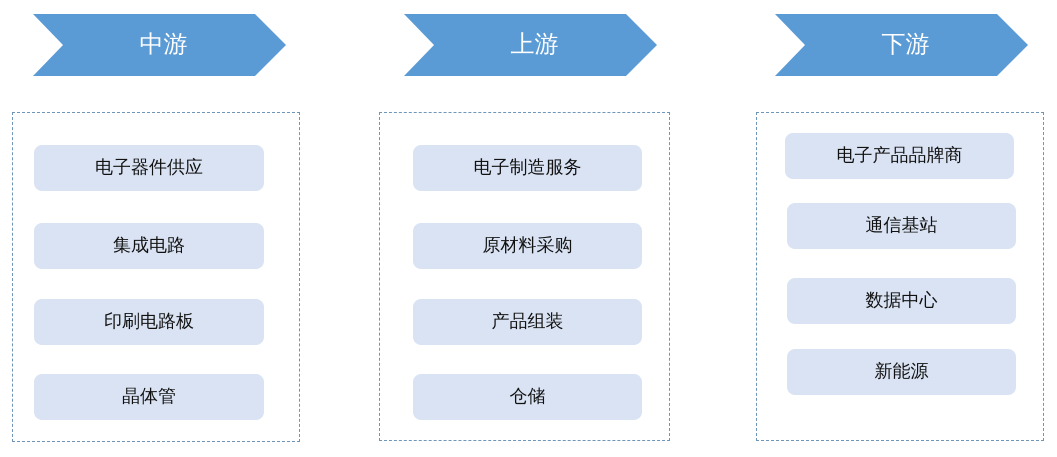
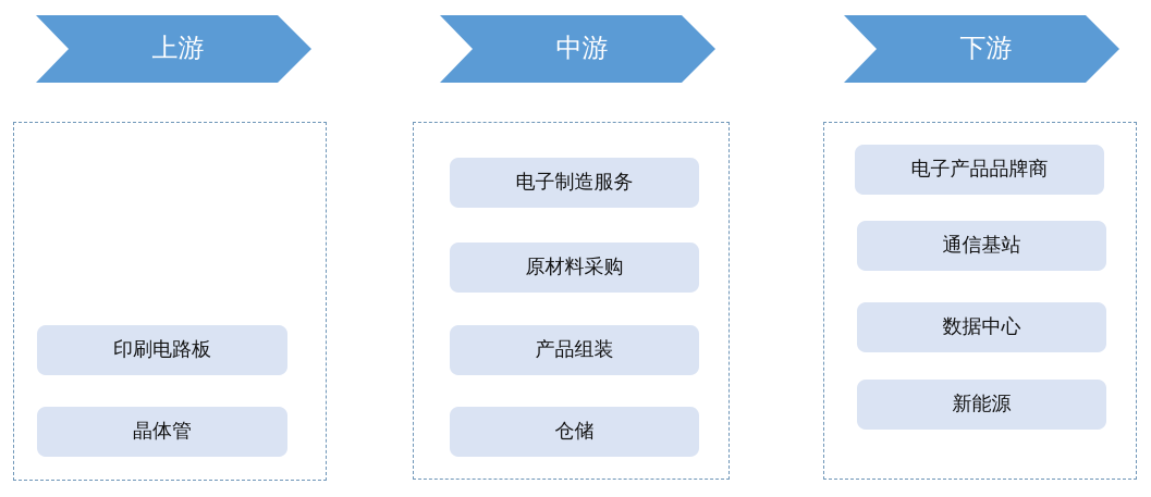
- 中游
+ 上游
- 电子器件供应
- 集成电路
  印刷电路板
  晶体管
- 上游
+ 中游
  电子制造服务
  原材料采购
  产品组装
  仓储
  下游
  电子产品品牌商
  通信基站
  数据中心
  新能源
